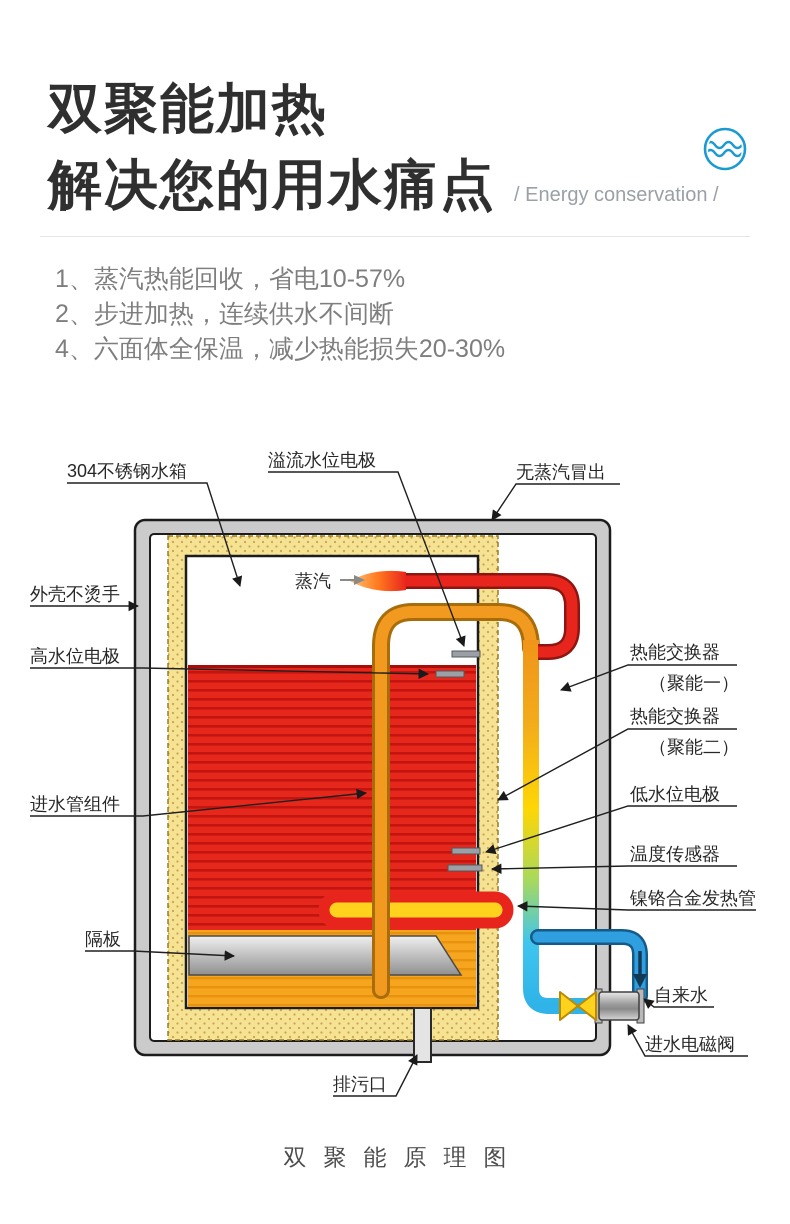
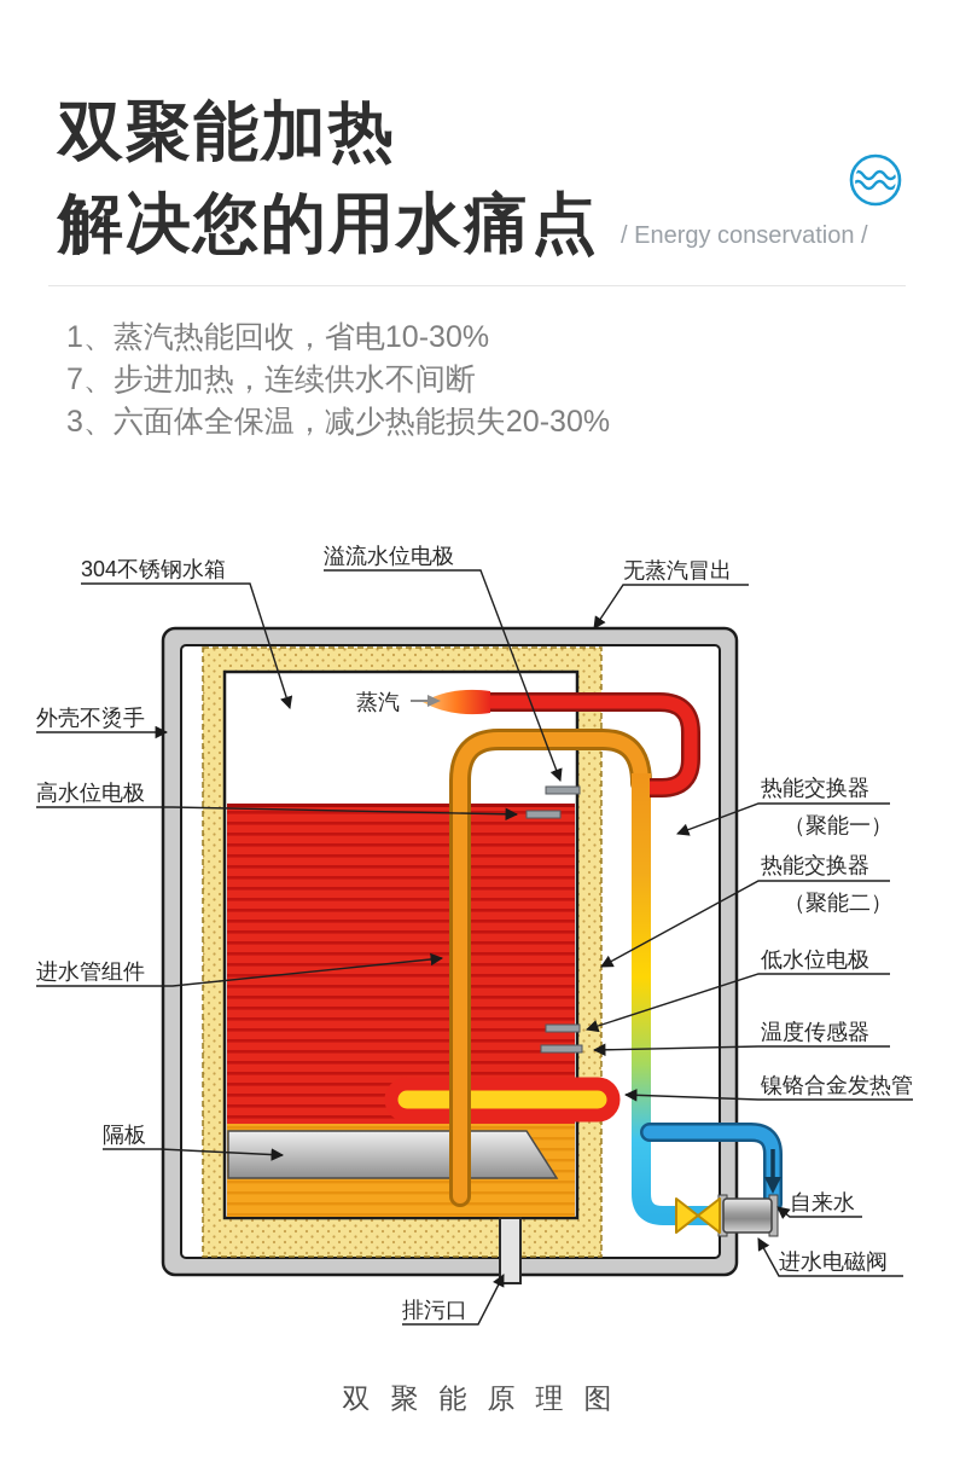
  双聚能加热
  解决您的用水痛点
  / Energy conservation /
- 1、蒸汽热能回收，省电10-57%
+ 1、蒸汽热能回收，省电10-30%
- 2、步进加热，连续供水不间断
+ 7、步进加热，连续供水不间断
- 4、六面体全保温，减少热能损失20-30%
+ 3、六面体全保温，减少热能损失20-30%
  304不锈钢水箱
  溢流水位电极
  无蒸汽冒出
  外壳不烫手
  蒸汽
  高水位电极
  热能交换器
  （聚能一）
  热能交换器
  （聚能二）
  低水位电极
  进水管组件
  温度传感器
  镍铬合金发热管
  隔板
  自来水
  进水电磁阀
  排污口
  双聚能原理图
